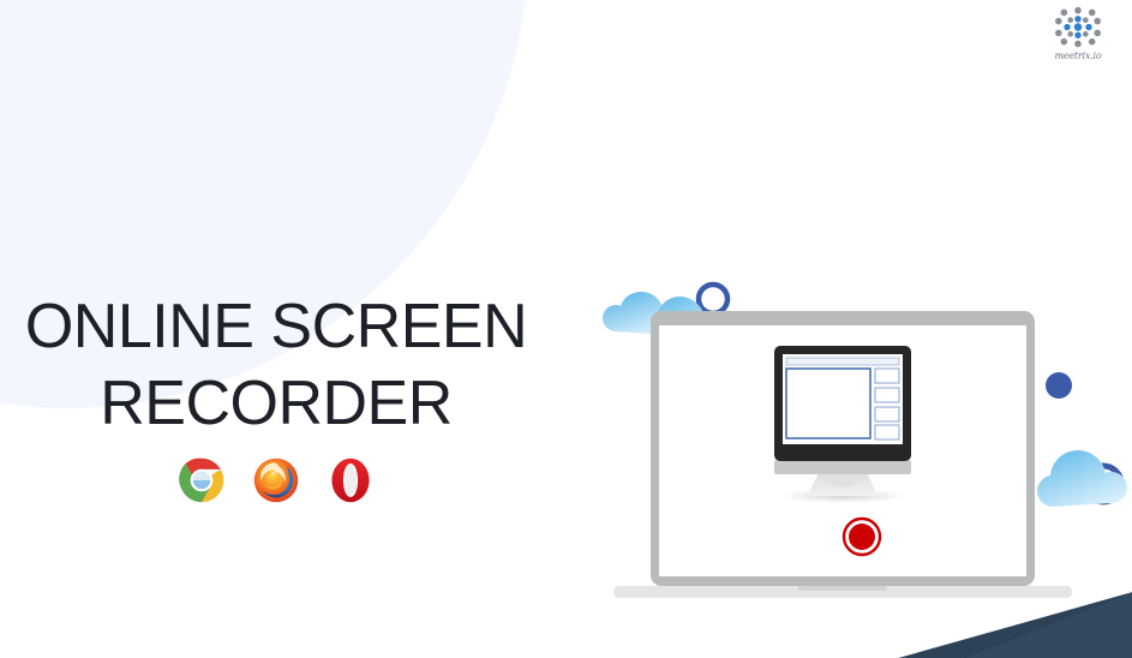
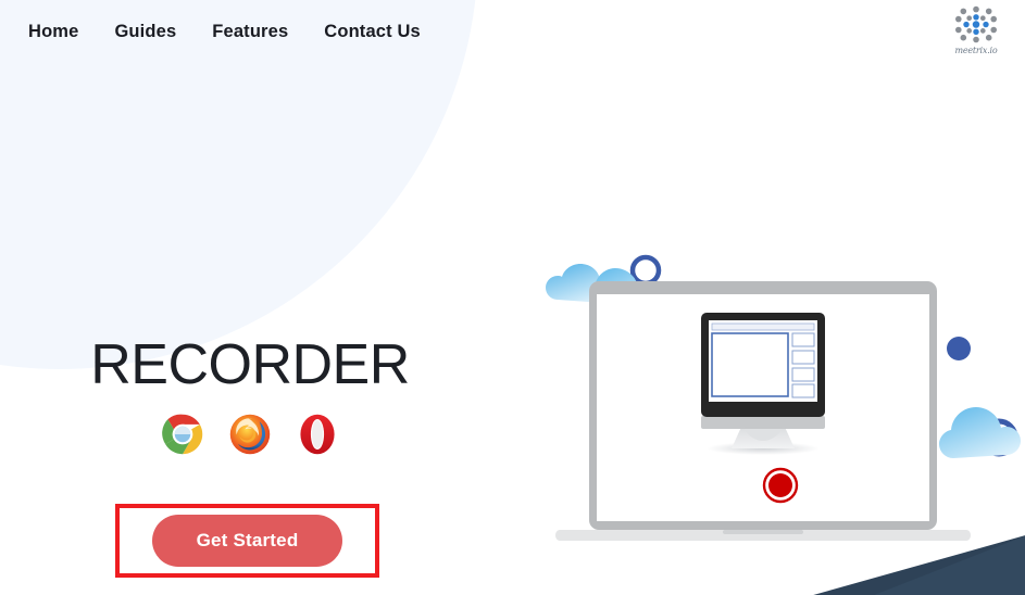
+ Home
+ Guides
+ Features
+ Contact Us
  meetrix.io
- ONLINE SCREEN
  RECORDER
+ Get Started
